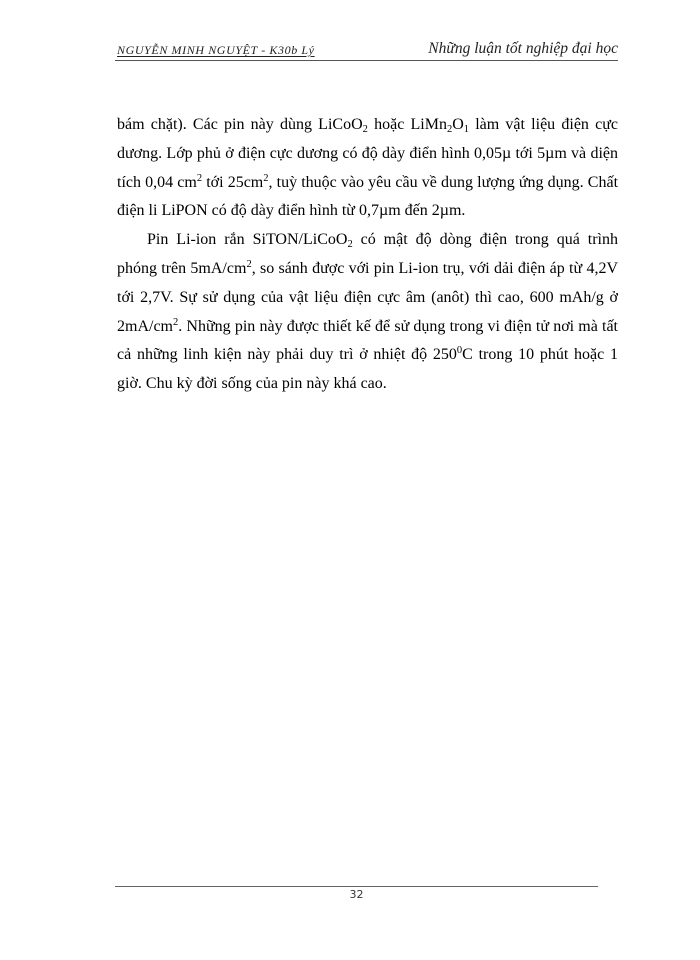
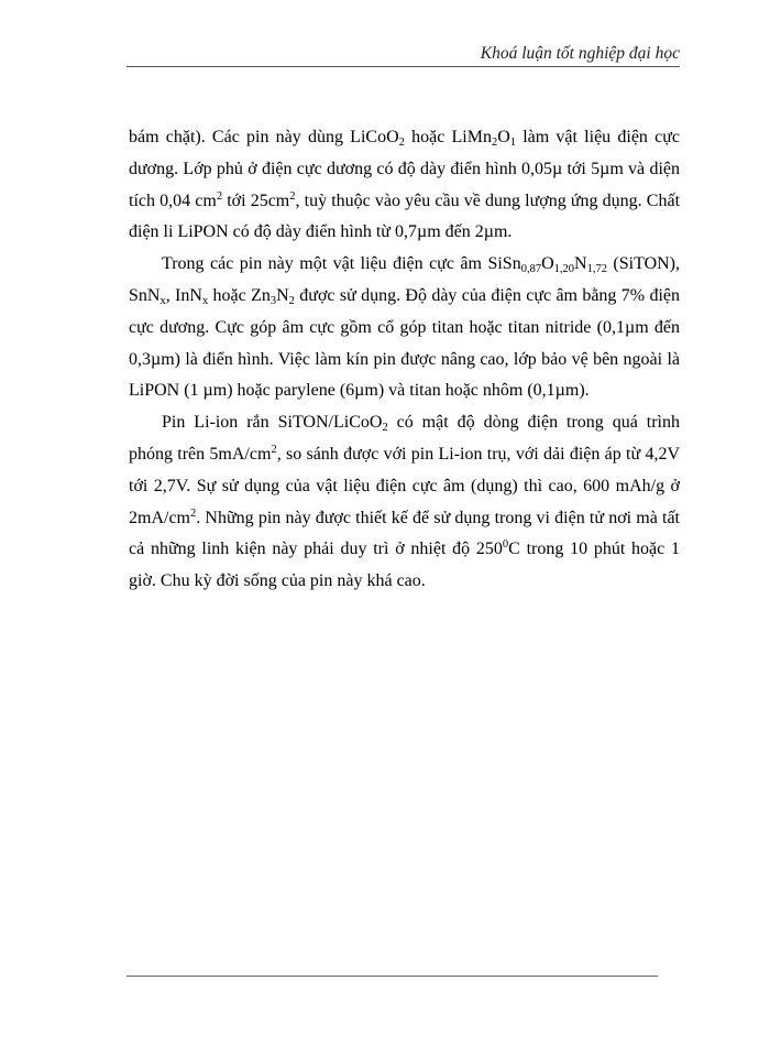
- NGUYỄN MINH NGUYỆT - K30b Lý
- Những luận tốt nghiệp đại học
+ Khoá luận tốt nghiệp đại học
  bám chặt). Các pin này dùng LiCoO2 hoặc LiMn2O1 làm vật liệu điện cực dương. Lớp phủ ở điện cực dương có độ dày điển hình 0,05µ tới 5µm và diện tích 0,04 cm2 tới 25cm2, tuỳ thuộc vào yêu cầu về dung lượng ứng dụng. Chất điện li LiPON có độ dày điển hình từ 0,7µm đến 2µm.
+ Trong các pin này một vật liệu điện cực âm SiSn0,87O1,20N1,72 (SiTON), SnNx, InNx hoặc Zn3N2 được sử dụng. Độ dày của điện cực âm bằng 7% điện cực dương. Cực góp âm cực gồm cổ góp titan hoặc titan nitride (0,1µm đến 0,3µm) là điển hình. Việc làm kín pin được nâng cao, lớp bảo vệ bên ngoài là LiPON (1 µm) hoặc parylene (6µm) và titan hoặc nhôm (0,1µm).
- Pin Li-ion rắn SiTON/LiCoO2 có mật độ dòng điện trong quá trình phóng trên 5mA/cm2, so sánh được với pin Li-ion trụ, với dải điện áp từ 4,2V tới 2,7V. Sự sử dụng của vật liệu điện cực âm (anôt) thì cao, 600 mAh/g ở 2mA/cm2. Những pin này được thiết kế để sử dụng trong vi điện tử nơi mà tất cả những linh kiện này phải duy trì ở nhiệt độ 2500C trong 10 phút hoặc 1 giờ. Chu kỳ đời sống của pin này khá cao.
+ Pin Li-ion rắn SiTON/LiCoO2 có mật độ dòng điện trong quá trình phóng trên 5mA/cm2, so sánh được với pin Li-ion trụ, với dải điện áp từ 4,2V tới 2,7V. Sự sử dụng của vật liệu điện cực âm (dụng) thì cao, 600 mAh/g ở 2mA/cm2. Những pin này được thiết kế để sử dụng trong vi điện tử nơi mà tất cả những linh kiện này phải duy trì ở nhiệt độ 2500C trong 10 phút hoặc 1 giờ. Chu kỳ đời sống của pin này khá cao.
- 32
